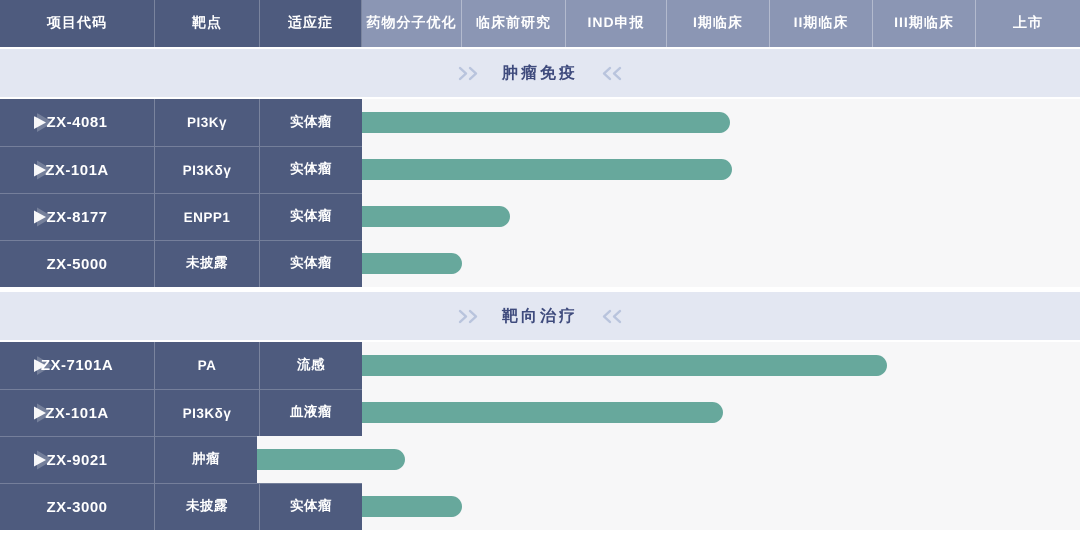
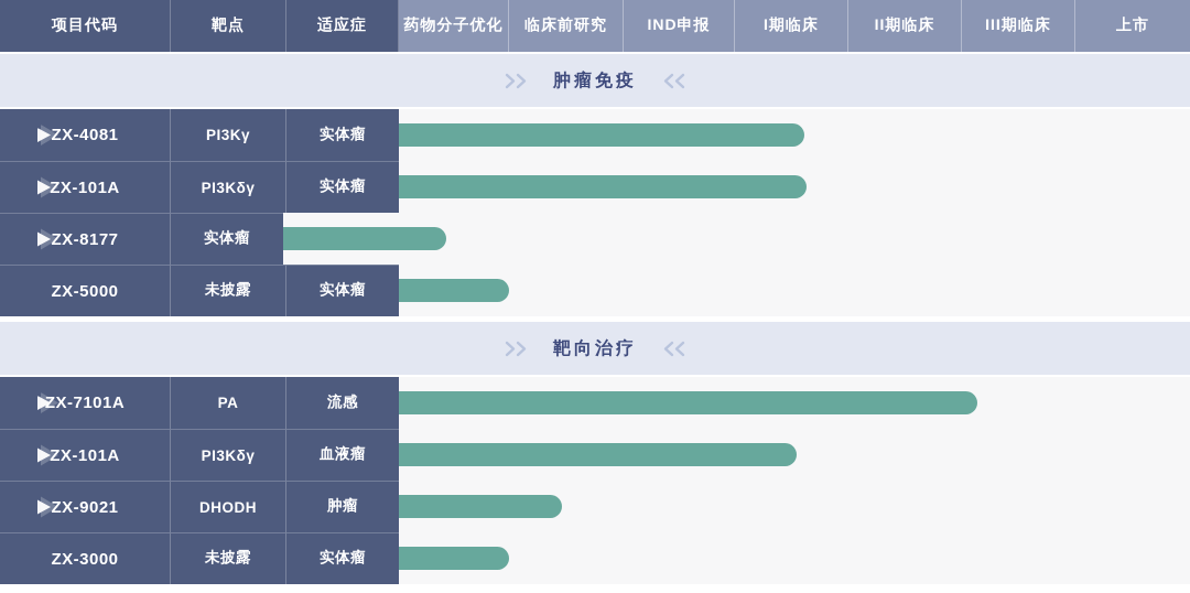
  项目代码
  靶点
  适应症
  药物分子优化
  临床前研究
  IND申报
  I期临床
  II期临床
  III期临床
  上市
  肿瘤免疫
  X-4081
  PI3Kγ
  实体瘤
  X-101A
  PI3Kδγ
  实体瘤
  X-8177
- ENPP1
  实体瘤
  ZX-5000
  未披露
  实体瘤
  靶向治疗
  X-7101A
  PA
  流感
  X-101A
  PI3Kδγ
  血液瘤
  X-9021
+ DHODH
  肿瘤
  ZX-3000
  未披露
  实体瘤
